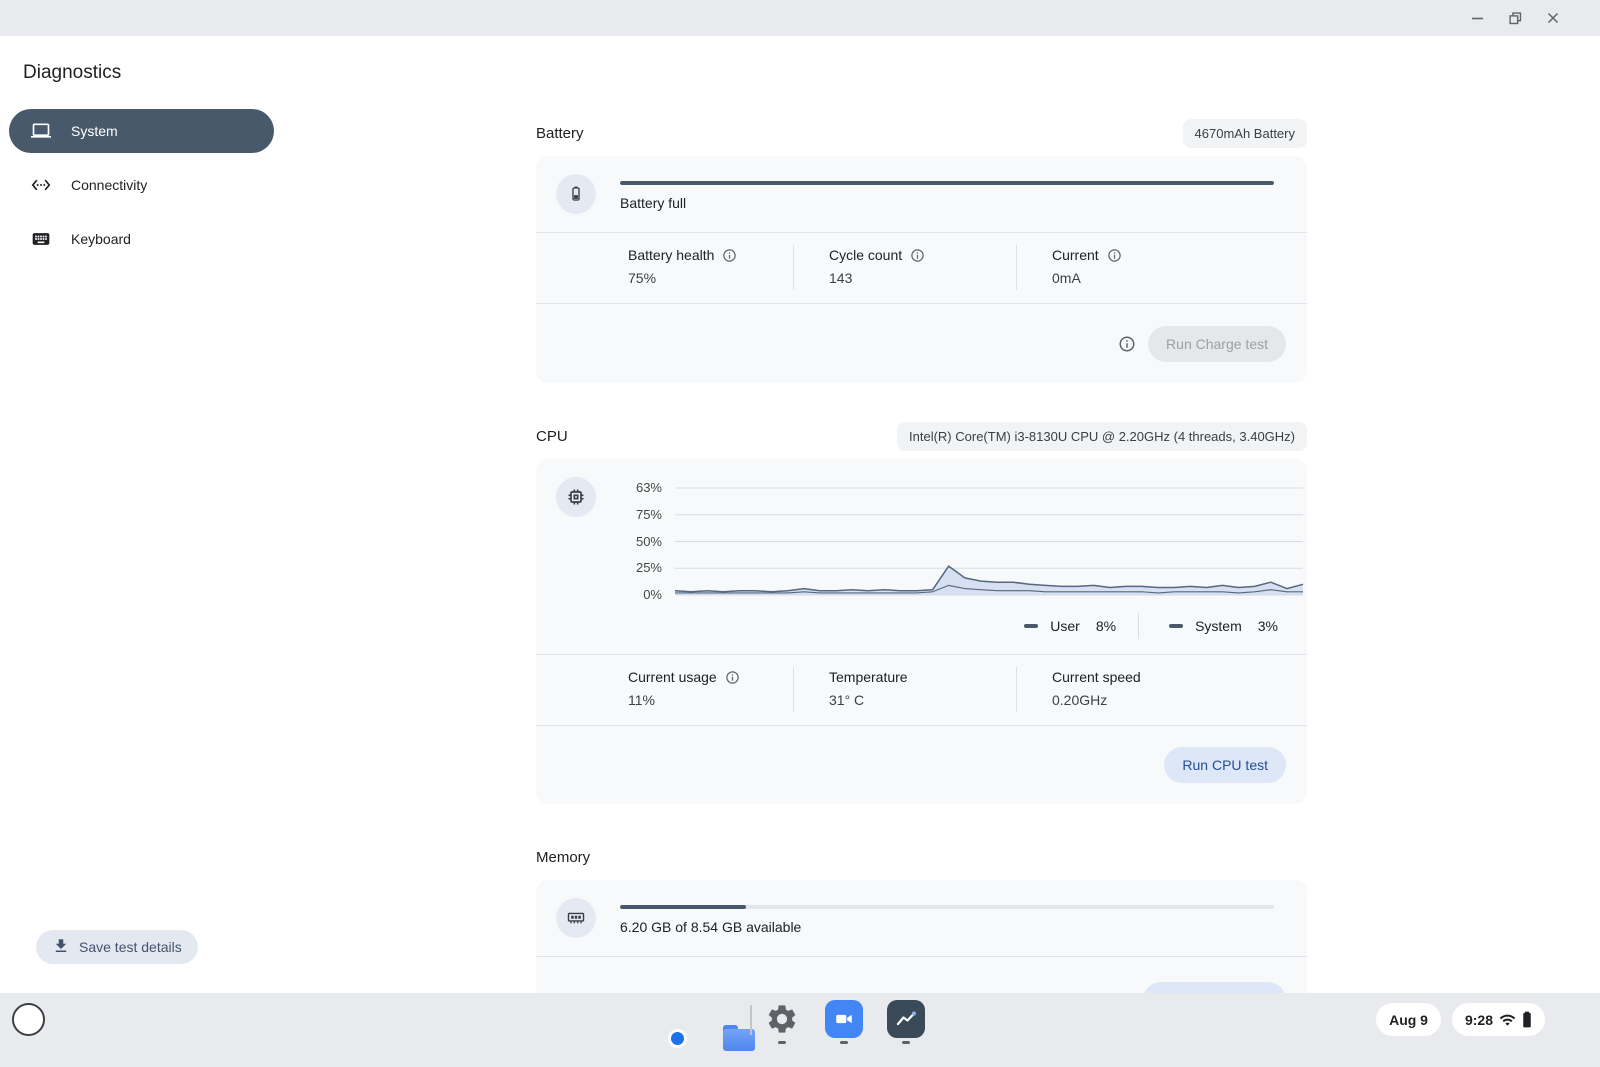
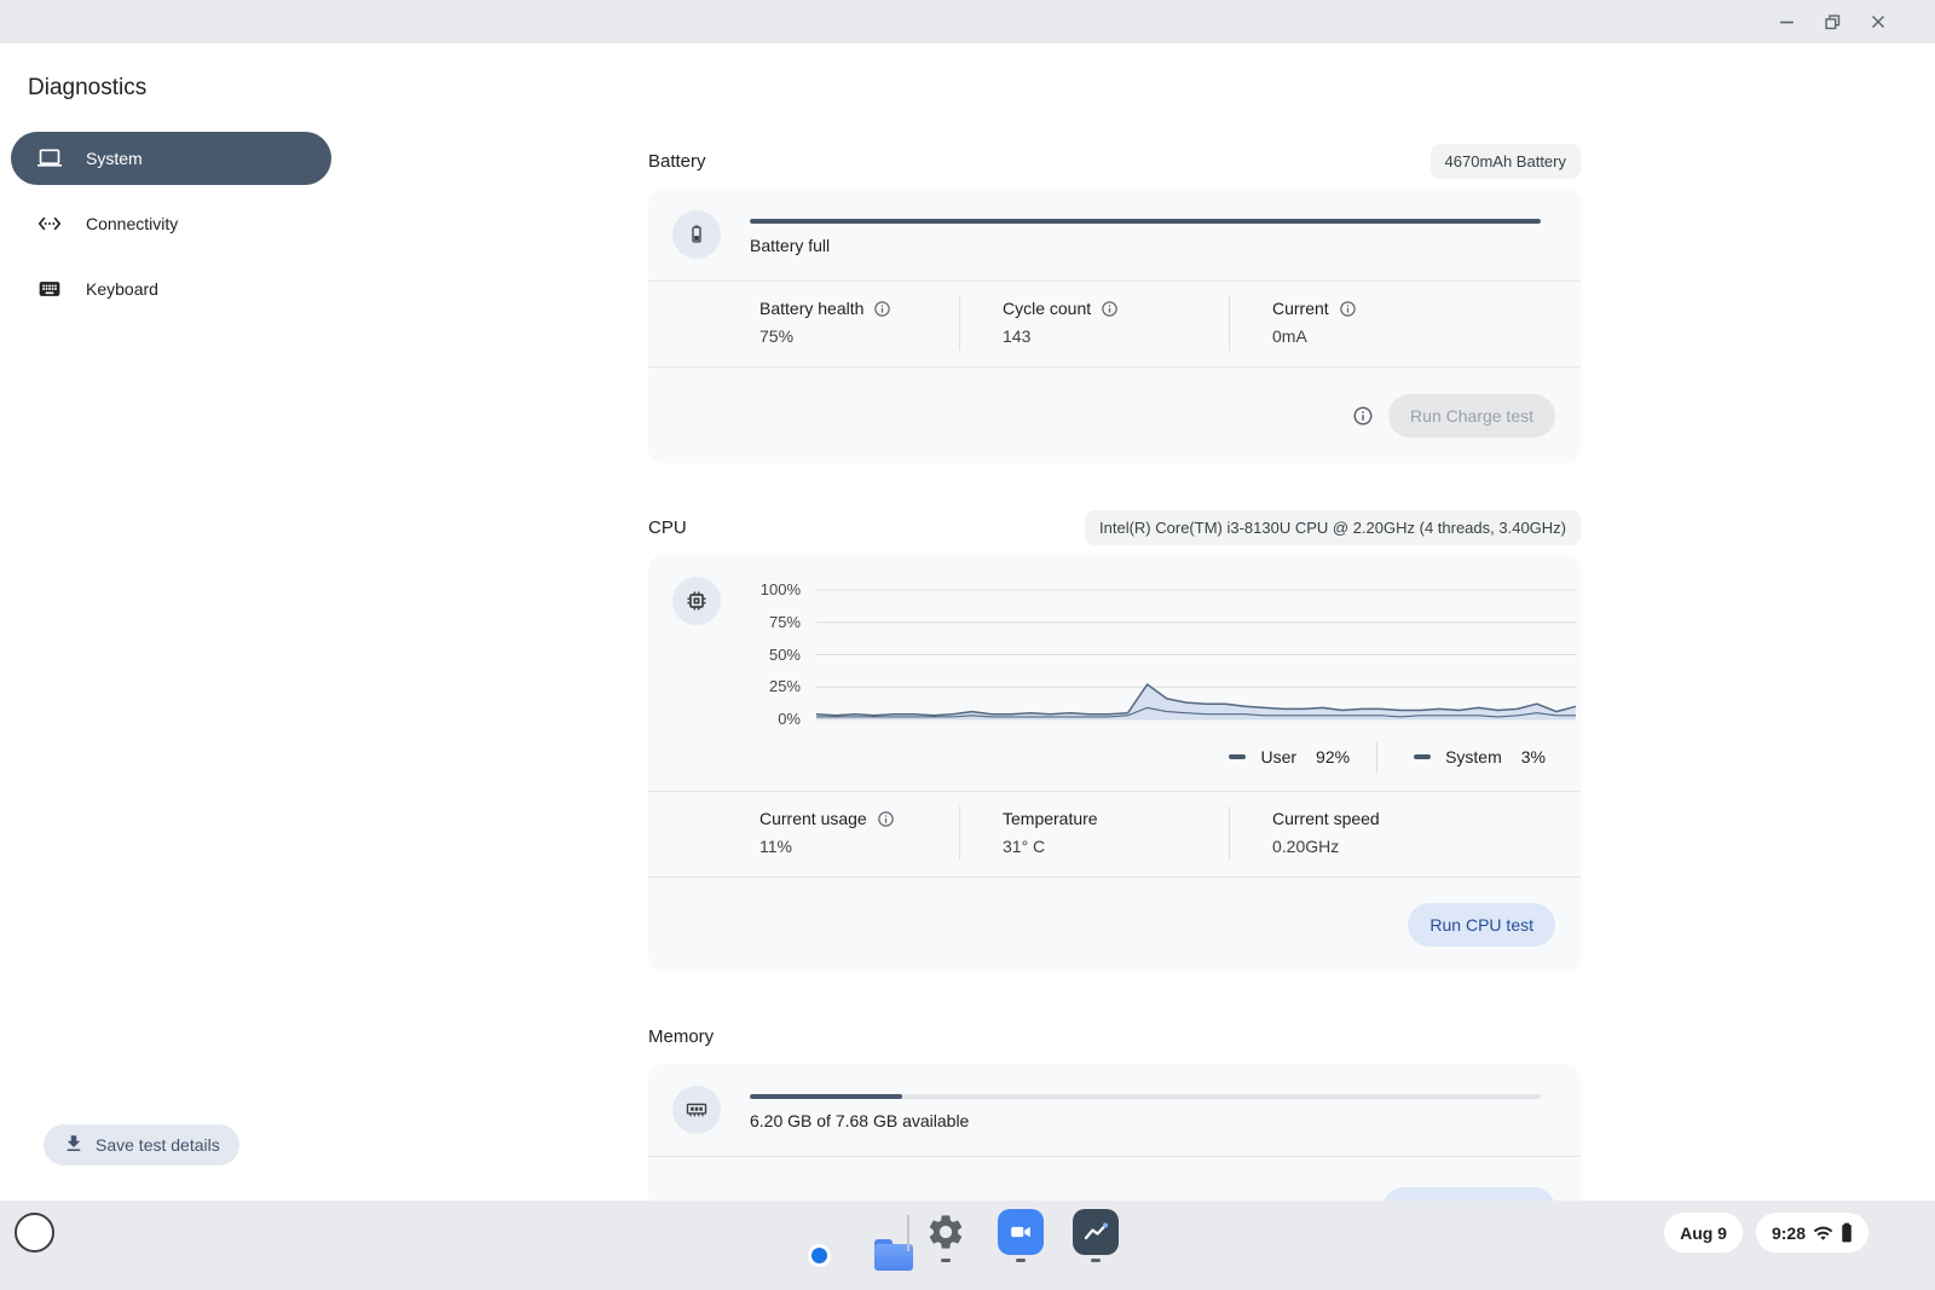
  Diagnostics
  System
  Connectivity
  Keyboard
  Save test details
  Battery
  4670mAh Battery
  Battery full
  Battery health
  75%
  Cycle count
  143
  Current
  0mA
  Run Charge test
  CPU
  Intel(R) Core(TM) i3-8130U CPU @ 2.20GHz (4 threads, 3.40GHz)
- 63%
+ 100%
  75%
  50%
  25%
  0%
  User
- 8%
+ 92%
  System
  3%
  Current usage
  11%
  Temperature
  31° C
  Current speed
  0.20GHz
  Run CPU test
  Memory
- 6.20 GB of 8.54 GB available
+ 6.20 GB of 7.68 GB available
  Aug 9
  9:28
